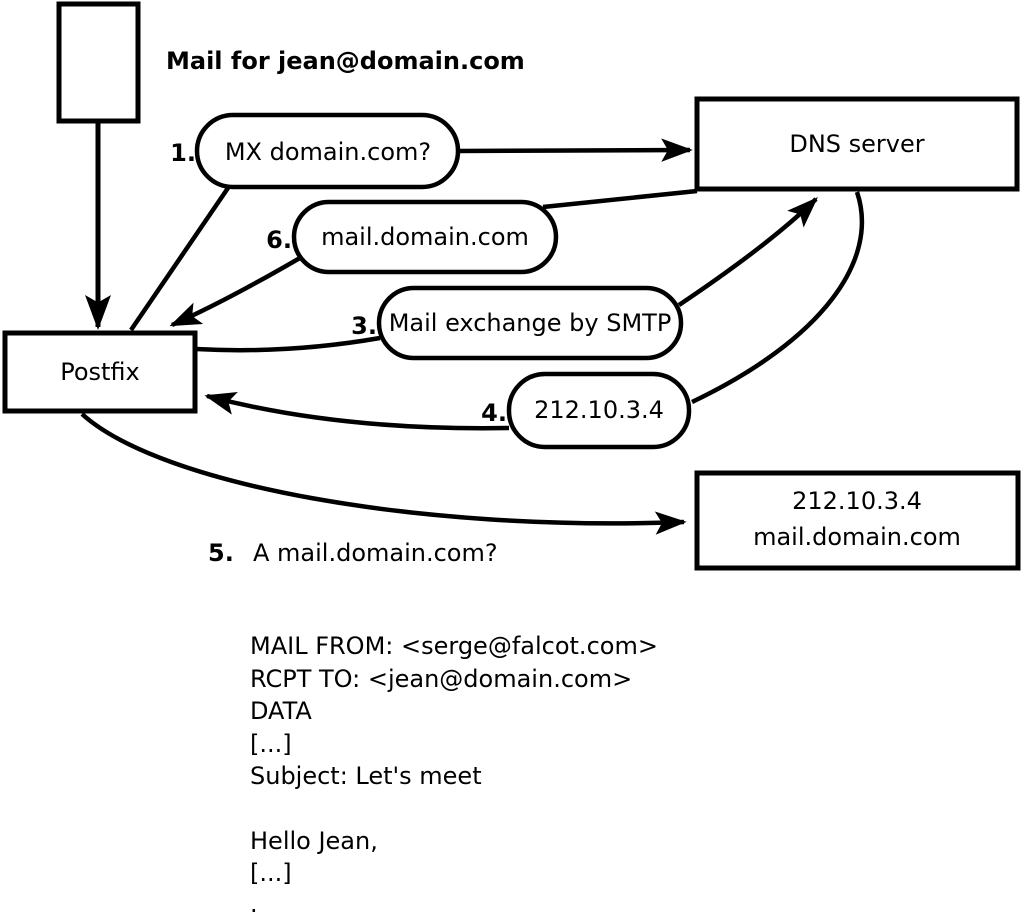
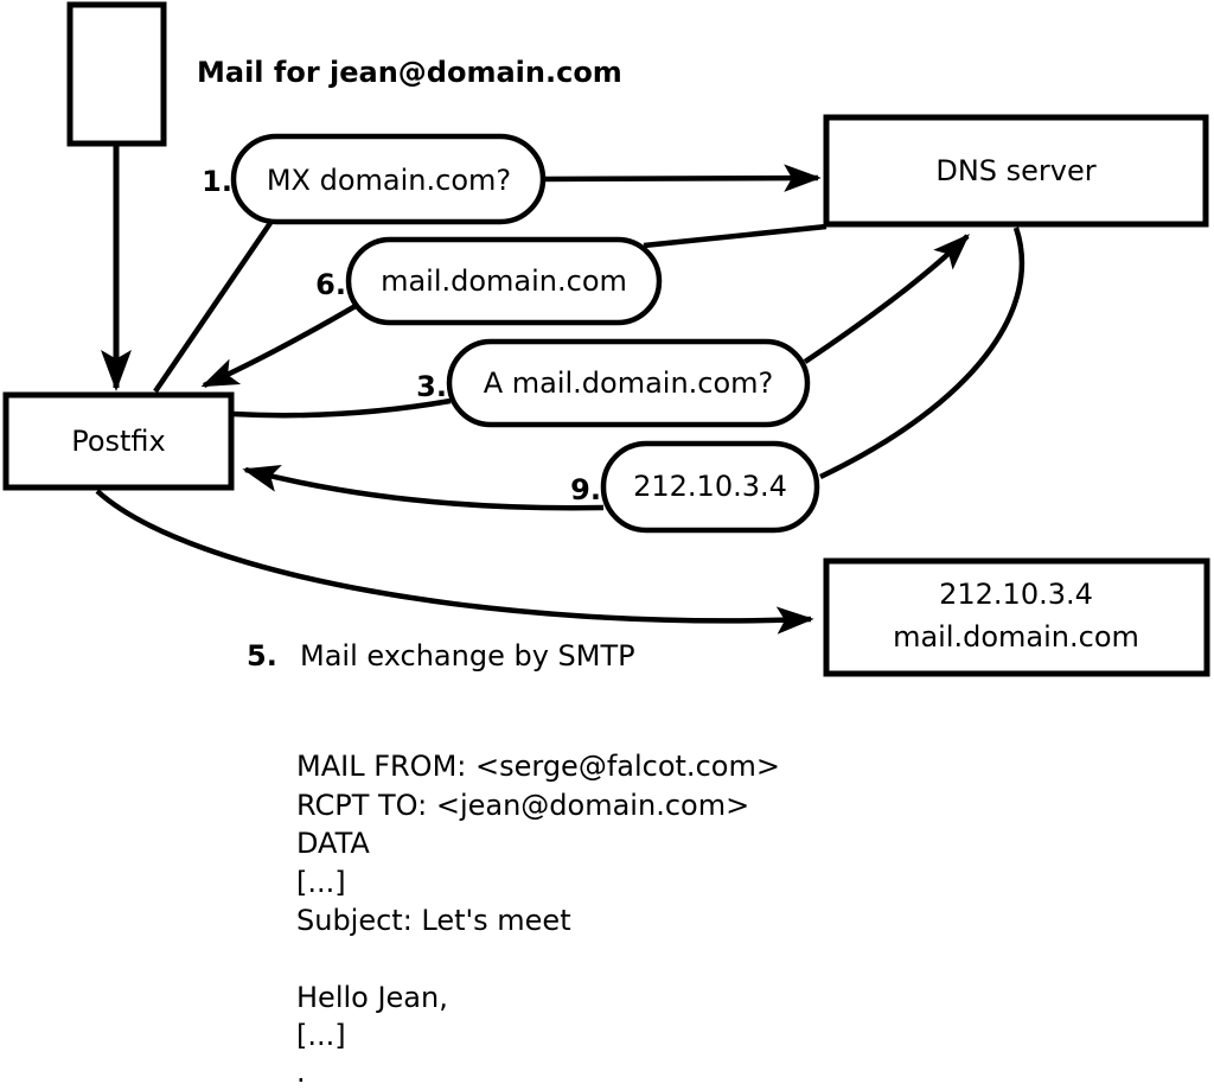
  Mail for jean@domain.com
  1.
  MX domain.com?
  6.
  mail.domain.com
  3.
- Mail exchange by SMTP
+ A mail.domain.com?
- 4.
+ 9.
  212.10.3.4
  Postfix
  DNS server
  212.10.3.4
  mail.domain.com
  5.
- A mail.domain.com?
+ Mail exchange by SMTP
  MAIL FROM: <serge@falcot.com>
  RCPT TO: <jean@domain.com>
  DATA
  [...]
  Subject: Let's meet
  Hello Jean,
  [...]
  .
